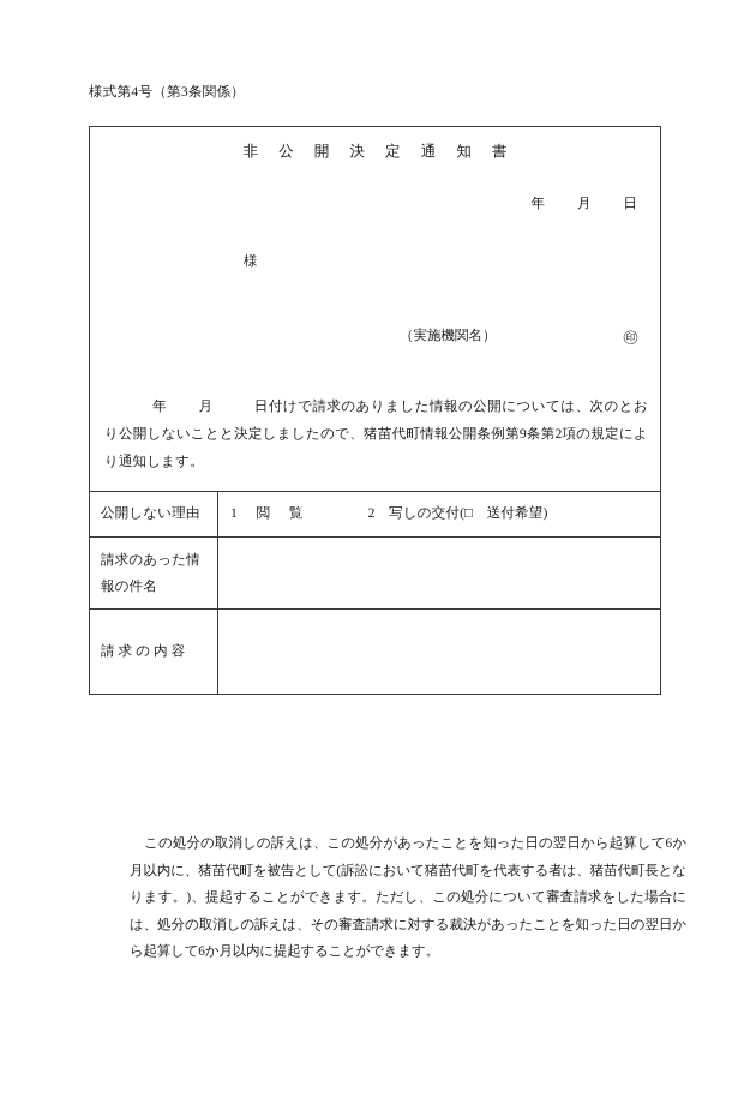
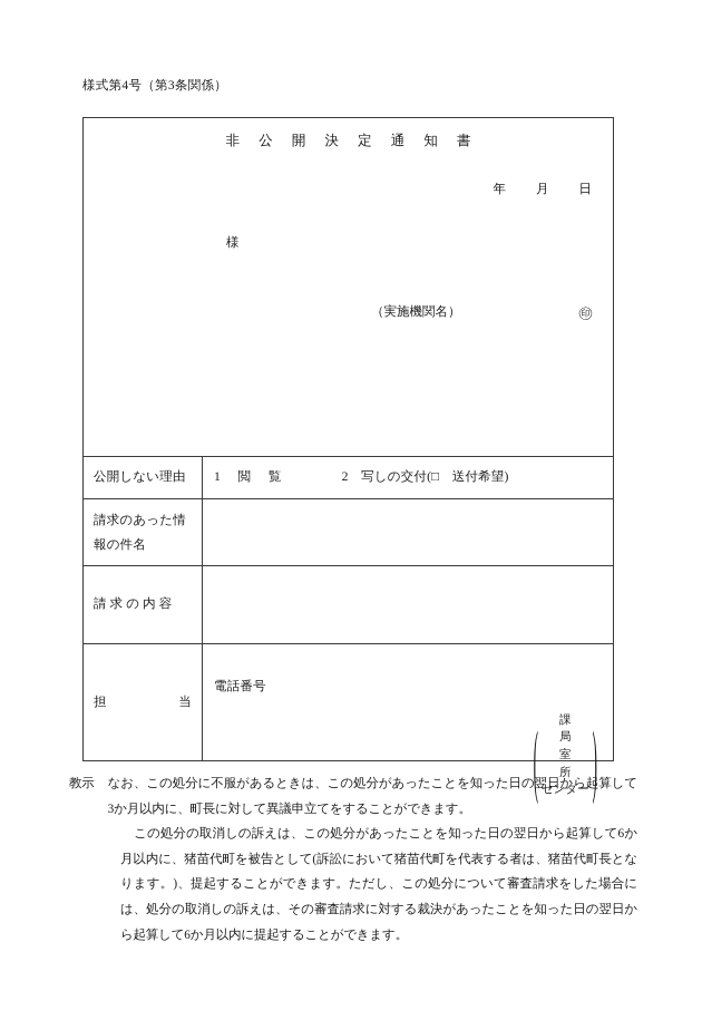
  様式第4号（第3条関係）
  非 公 開 決 定 通 知 書
  年 月 日
  様
  （実施機関名）
  ㊞
- 年 月 日付けで請求のありました情報の公開については、次のとおり公開しないことと決定しましたので、猪苗代町情報公開条例第9条第2項の規定により通知します。
  公開しない理由	1 閲 覧 2 写しの交付(□ 送付希望)
  請求のあった情報の件名
  請 求 の 内 容
+ 担 当	( 課 局 室 所 センター ) 電話番号
+ 教示
+ なお、この処分に不服があるときは、この処分があったことを知った日の翌日から起算して3か月以内に、町長に対して異議申立てをすることができます。
  この処分の取消しの訴えは、この処分があったことを知った日の翌日から起算して6か月以内に、猪苗代町を被告として(訴訟において猪苗代町を代表する者は、猪苗代町長となります。)、提起することができます。ただし、この処分について審査請求をした場合には、処分の取消しの訴えは、その審査請求に対する裁決があったことを知った日の翌日から起算して6か月以内に提起することができます。
